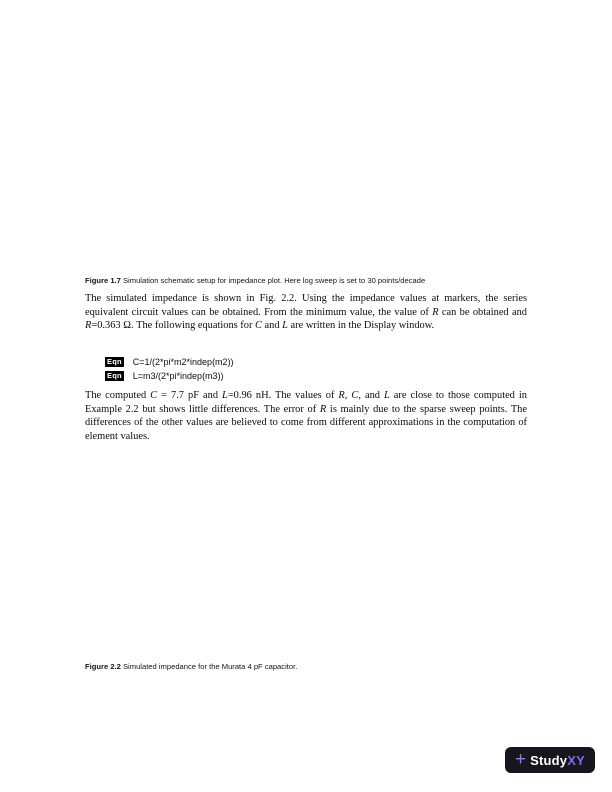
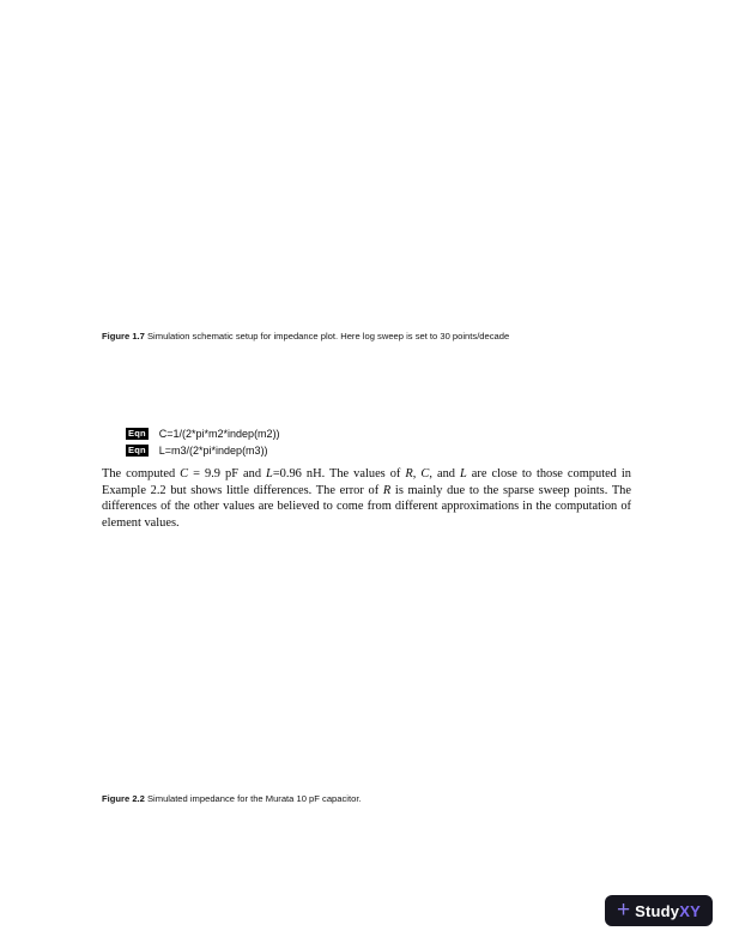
  Figure 1.7 Simulation schematic setup for impedance plot. Here log sweep is set to 30 points/decade
- The simulated impedance is shown in Fig. 2.2. Using the impedance values at markers, the series equivalent circuit values can be obtained. From the minimum value, the value of R can be obtained and R=0.363 Ω. The following equations for C and L are written in the Display window.
  Eqn
  C=1/(2*pi*m2*indep(m2))
  Eqn
  L=m3/(2*pi*indep(m3))
- The computed C = 7.7 pF and L=0.96 nH. The values of R, C, and L are close to those computed in Example 2.2 but shows little differences. The error of R is mainly due to the sparse sweep points. The differences of the other values are believed to come from different approximations in the computation of element values.
+ The computed C = 9.9 pF and L=0.96 nH. The values of R, C, and L are close to those computed in Example 2.2 but shows little differences. The error of R is mainly due to the sparse sweep points. The differences of the other values are believed to come from different approximations in the computation of element values.
- Figure 2.2 Simulated impedance for the Murata 4 pF capacitor.
+ Figure 2.2 Simulated impedance for the Murata 10 pF capacitor.
  +
  StudyXY
